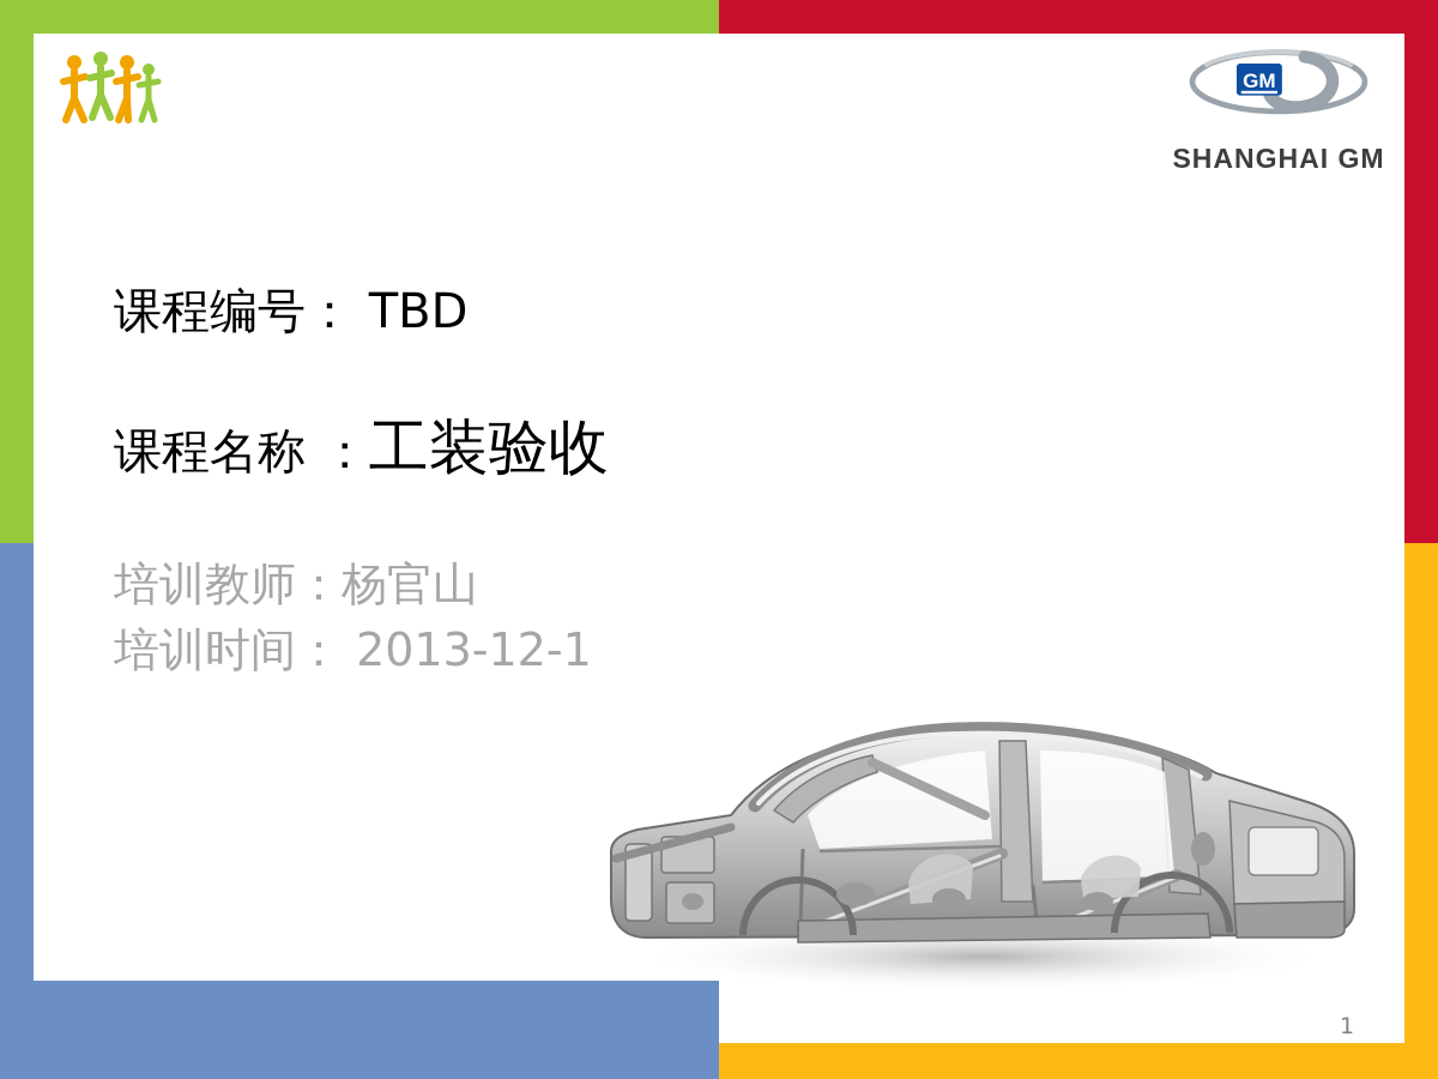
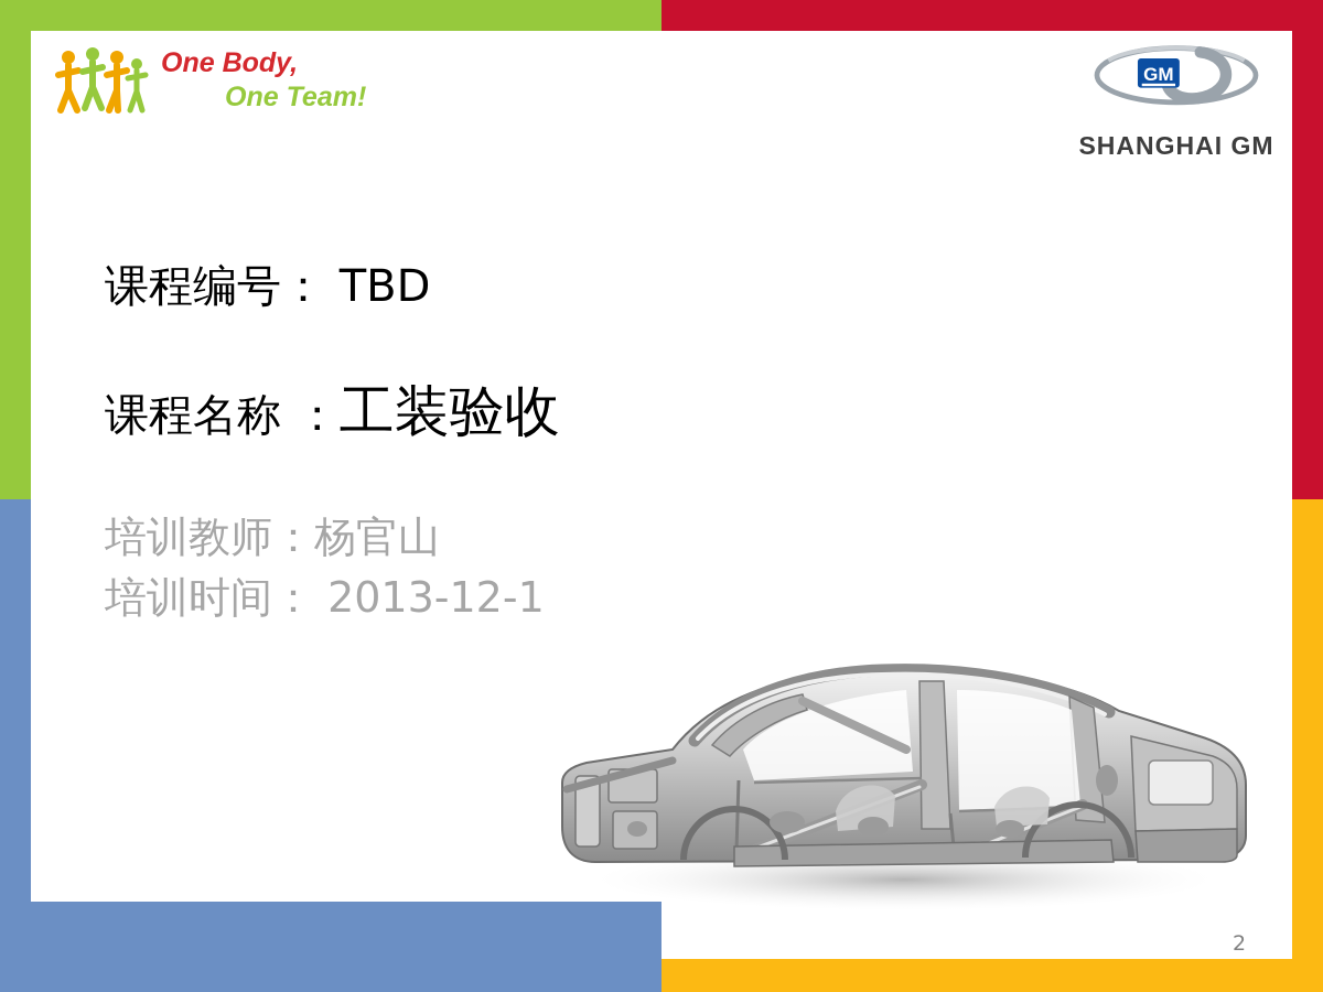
+ One Body,
+ One Team!
  GM
  SHANGHAI GM
  课程编号： TBD
  课程名称 ：
  工装验收
  培训教师：杨官山
  培训时间： 2013-12-1
- 1
+ 2
